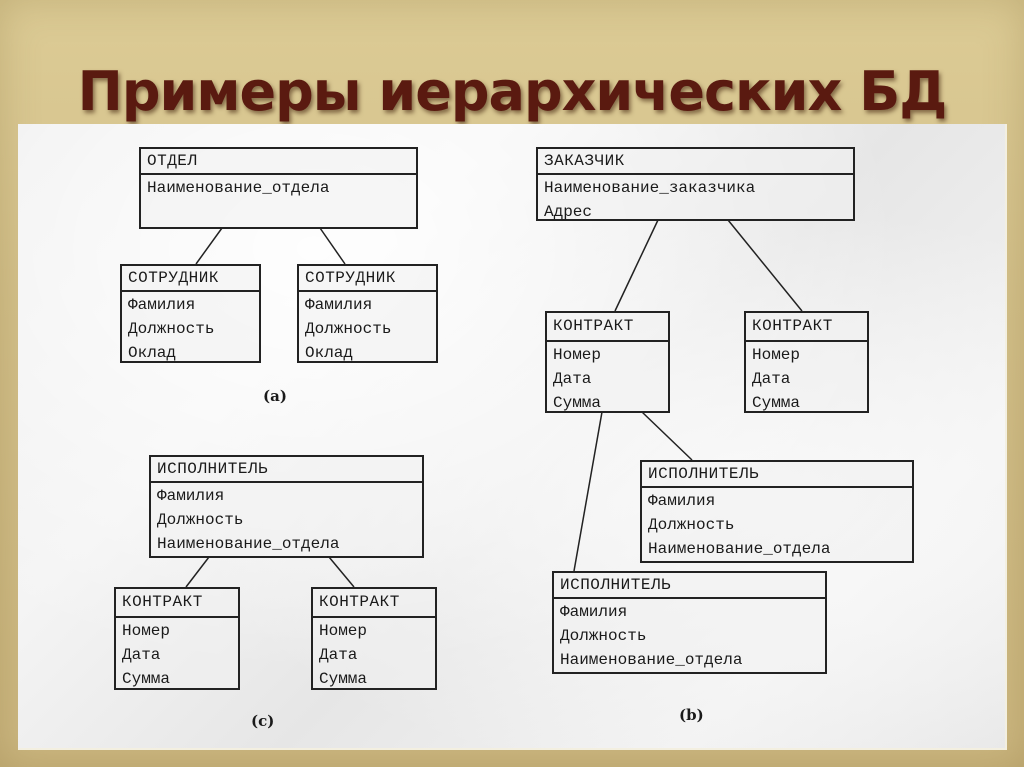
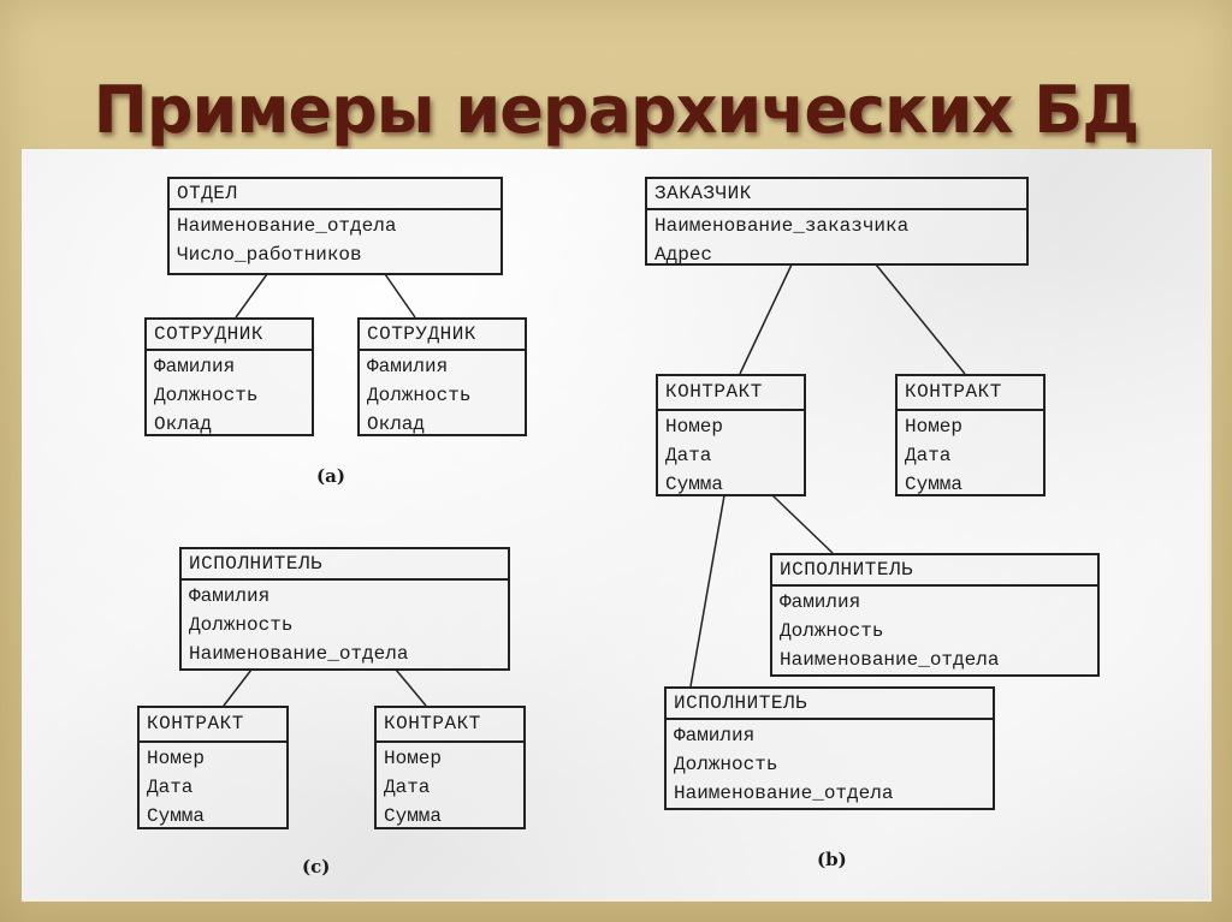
  Примеры иерархических БД
  ОТДЕЛ
  Наименование_отдела
+ Число_работников
  СОТРУДНИК
  Фамилия
  Должность
  Оклад
  СОТРУДНИК
  Фамилия
  Должность
  Оклад
  (a)
  ЗАКАЗЧИК
  Наименование_заказчика
  Адрес
  КОНТРАКТ
  Номер
  Дата
  Сумма
  КОНТРАКТ
  Номер
  Дата
  Сумма
  ИСПОЛНИТЕЛЬ
  Фамилия
  Должность
  Наименование_отдела
  ИСПОЛНИТЕЛЬ
  Фамилия
  Должность
  Наименование_отдела
  (b)
  ИСПОЛНИТЕЛЬ
  Фамилия
  Должность
  Наименование_отдела
  КОНТРАКТ
  Номер
  Дата
  Сумма
  КОНТРАКТ
  Номер
  Дата
  Сумма
  (c)
